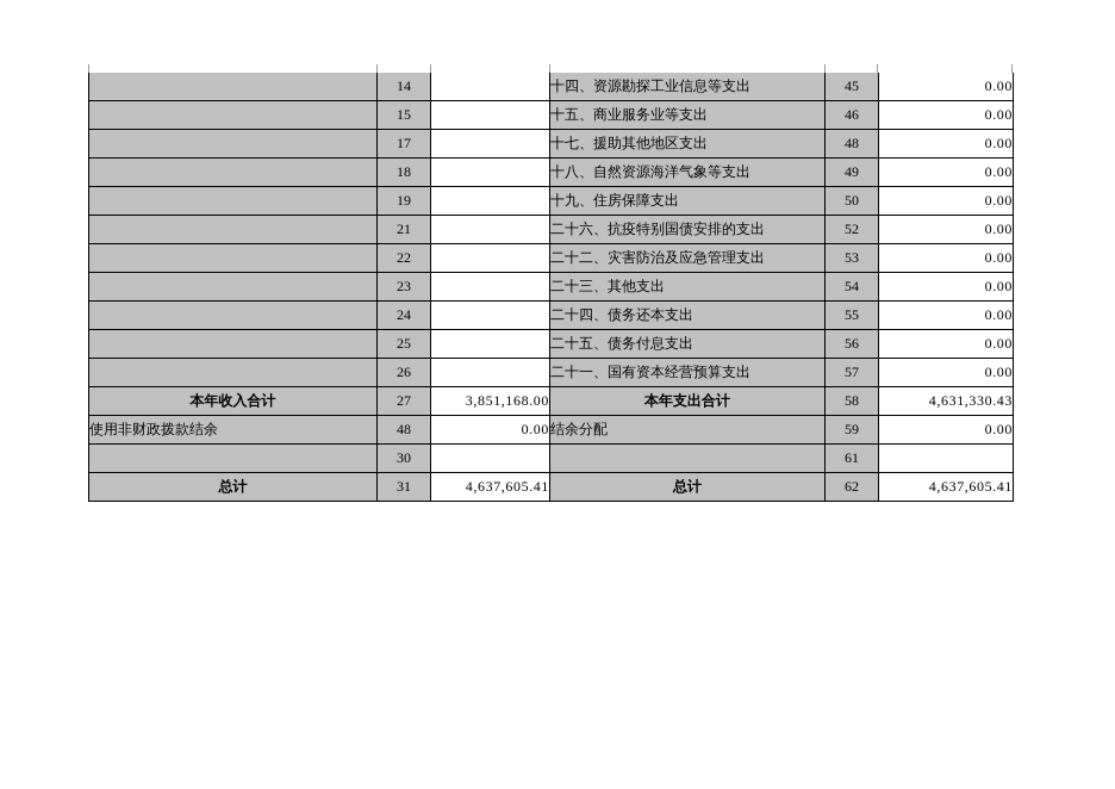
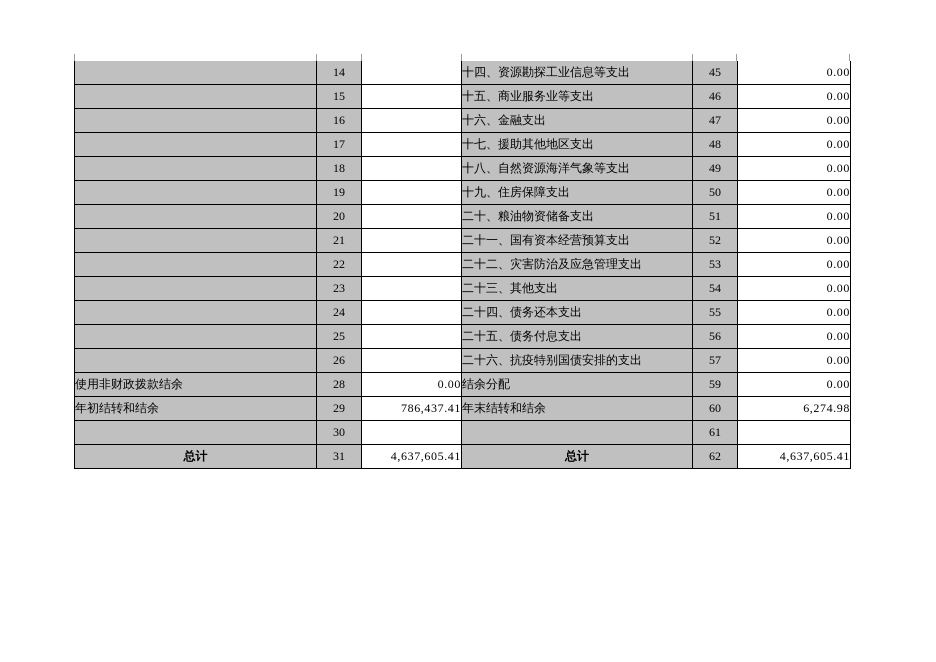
  	14		十四、资源勘探工业信息等支出	45	0.00
  	15		十五、商业服务业等支出	46	0.00
+ 	16		十六、金融支出	47	0.00
  	17		十七、援助其他地区支出	48	0.00
  	18		十八、自然资源海洋气象等支出	49	0.00
  	19		十九、住房保障支出	50	0.00
+ 	20		二十、粮油物资储备支出	51	0.00
- 	21		二十六、抗疫特别国债安排的支出	52	0.00
+ 	21		二十一、国有资本经营预算支出	52	0.00
  	22		二十二、灾害防治及应急管理支出	53	0.00
  	23		二十三、其他支出	54	0.00
  	24		二十四、债务还本支出	55	0.00
  	25		二十五、债务付息支出	56	0.00
- 	26		二十一、国有资本经营预算支出	57	0.00
+ 	26		二十六、抗疫特别国债安排的支出	57	0.00
- 本年收入合计	27	3,851,168.00	本年支出合计	58	4,631,330.43
- 使用非财政拨款结余	48	0.00	结余分配	59	0.00
+ 使用非财政拨款结余	28	0.00	结余分配	59	0.00
+ 年初结转和结余	29	786,437.41	年末结转和结余	60	6,274.98
  	30			61
  总计	31	4,637,605.41	总计	62	4,637,605.41
